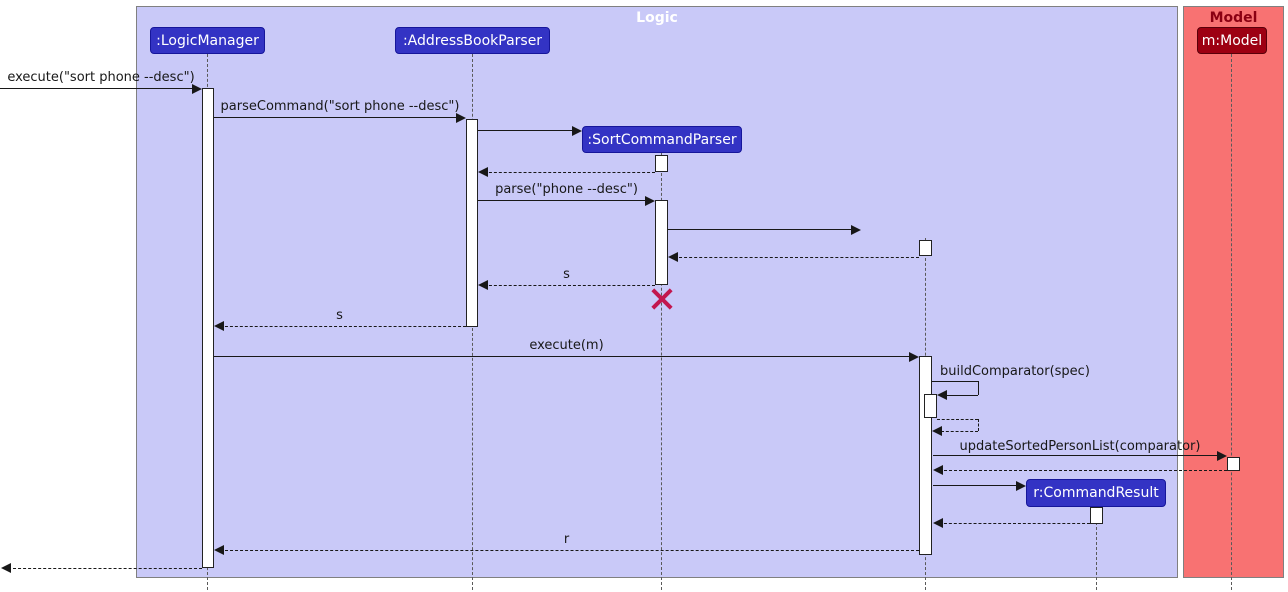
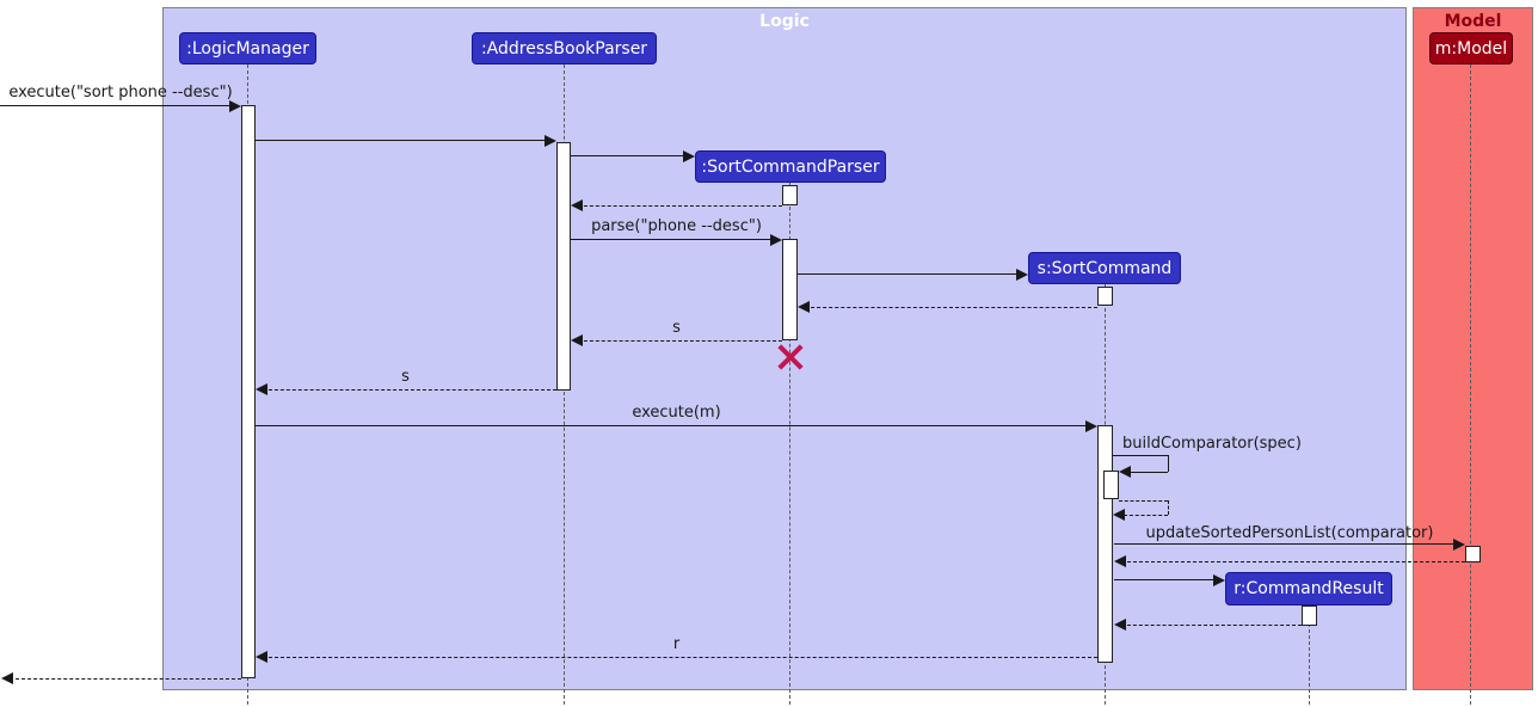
  Logic
  Model
  execute("sort phone --desc")
- parseCommand("sort phone --desc")
  parse("phone --desc")
  s
  s
  execute(m)
  buildComparator(spec)
  updateSortedPersonList(comparator)
  r
  :LogicManager
  :AddressBookParser
  :SortCommandParser
+ s:SortCommand
  r:CommandResult
  m:Model
